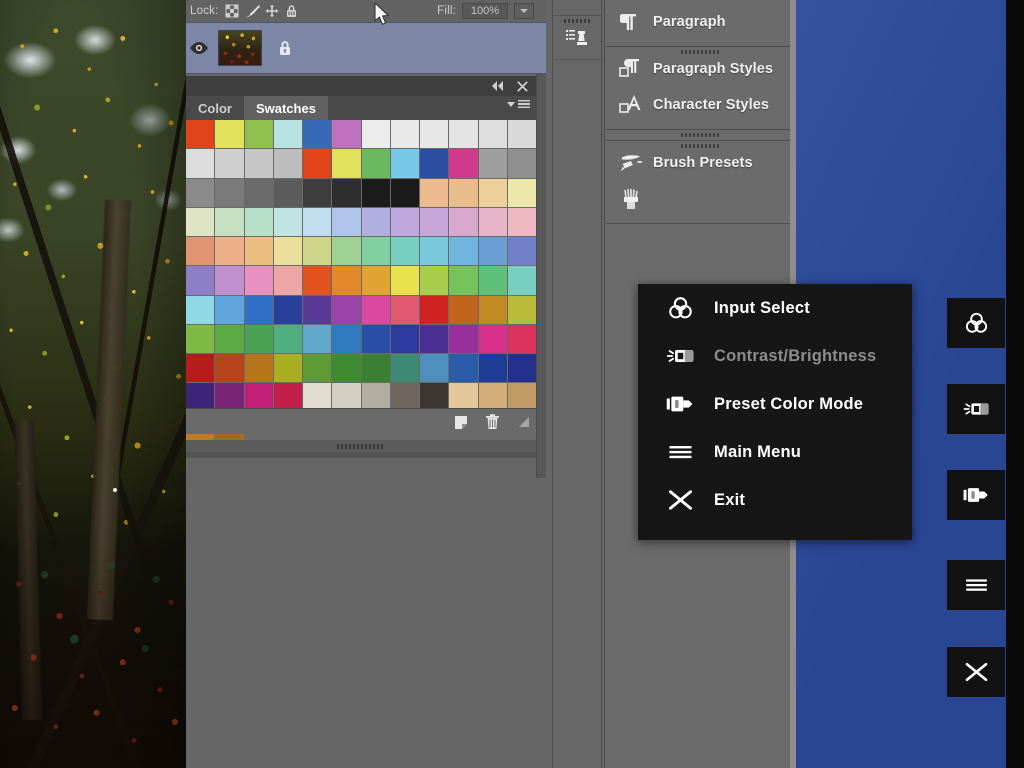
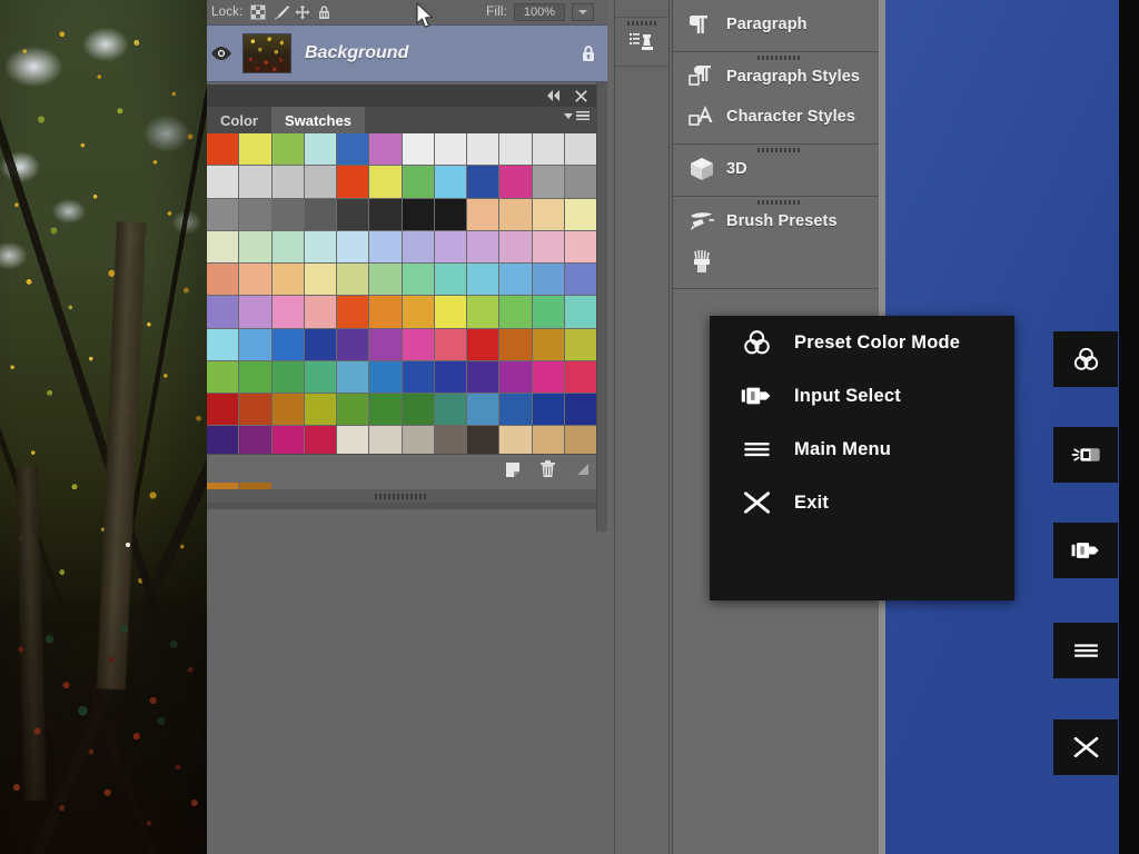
  Lock:
  Fill:
  100%
+ Background
  Color
  Swatches
  Paragraph
  Paragraph Styles
  Character Styles
+ 3D
  Brush Presets
- Input Select
+ Preset Color Mode
- Contrast/Brightness
- Preset Color Mode
+ Input Select
  Main Menu
  Exit
